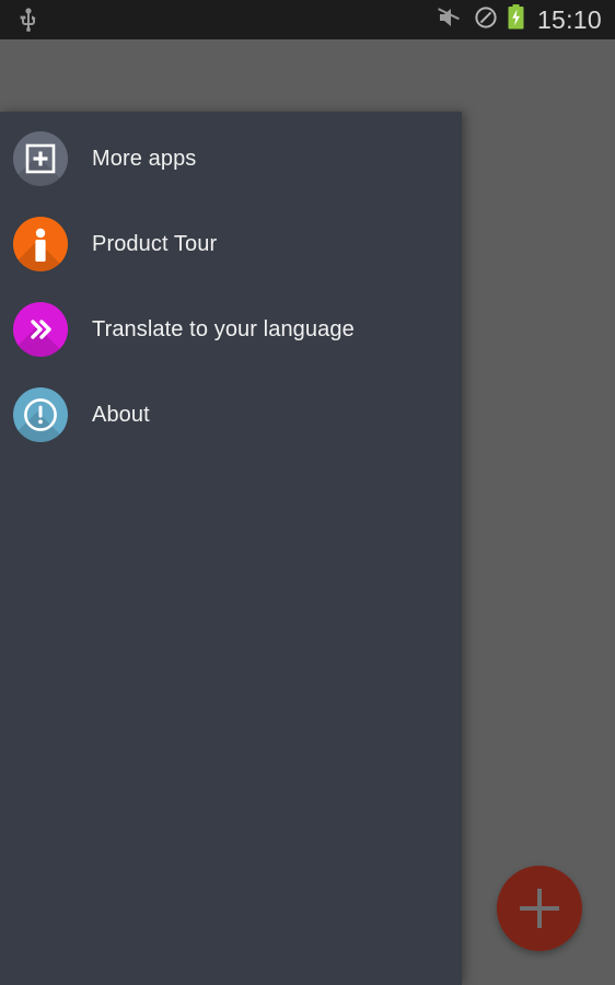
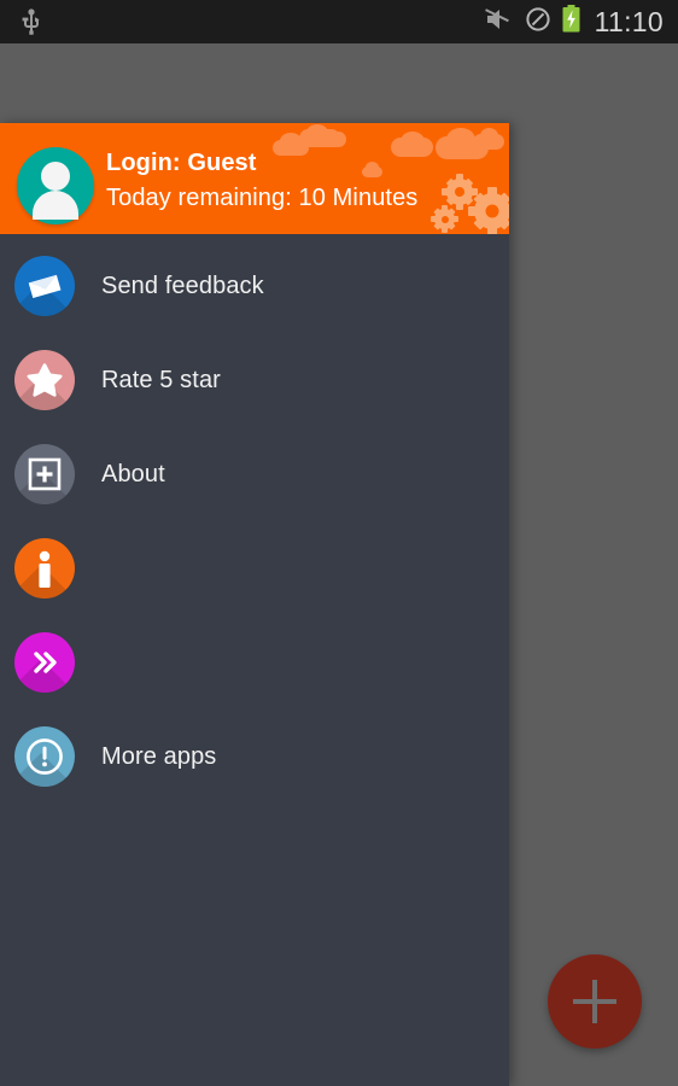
- 15:10
+ 11:10
+ Login: Guest
+ Today remaining: 10 Minutes
+ Send feedback
+ Rate 5 star
- More apps
+ About
- Product Tour
- Translate to your language
- About
+ More apps
